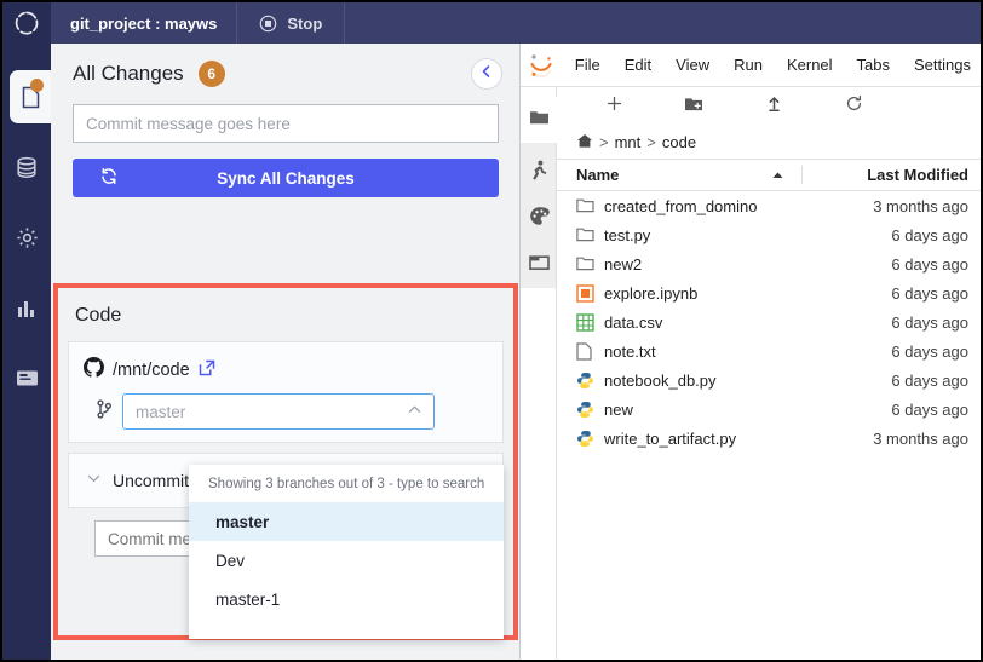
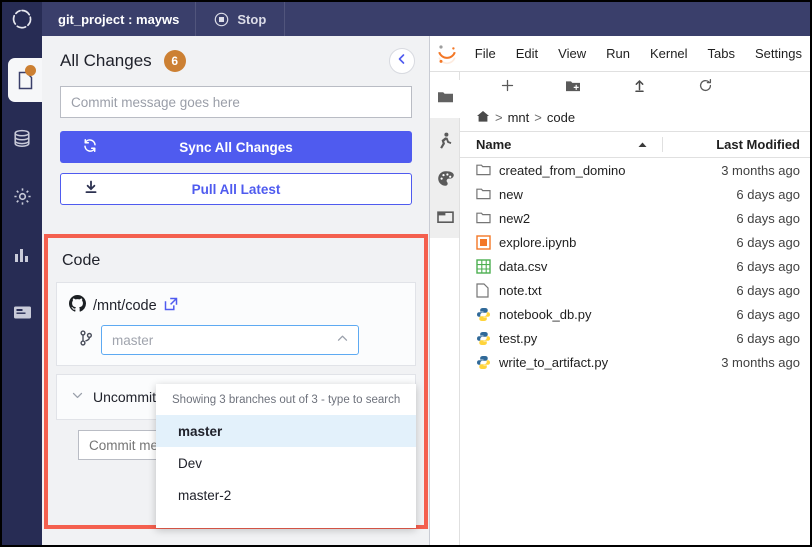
  git_project : mayws
  Stop
  All Changes
  6
  Commit message goes here
  Sync All Changes
+ Pull All Latest
  Code
  /mnt/code
  master
  Showing 3 branches out of 3 - type to search
  master
  Dev
- master-1
+ master-2
  File
  Edit
  View
  Run
  Kernel
  Tabs
  Settings
  >
  mnt
  >
  code
  Name
  Last Modified
  created_from_domino
  3 months ago
- test.py
+ new
  6 days ago
  new2
  6 days ago
  explore.ipynb
  6 days ago
  data.csv
  6 days ago
  note.txt
  6 days ago
  notebook_db.py
  6 days ago
- new
+ test.py
  6 days ago
  write_to_artifact.py
  3 months ago
